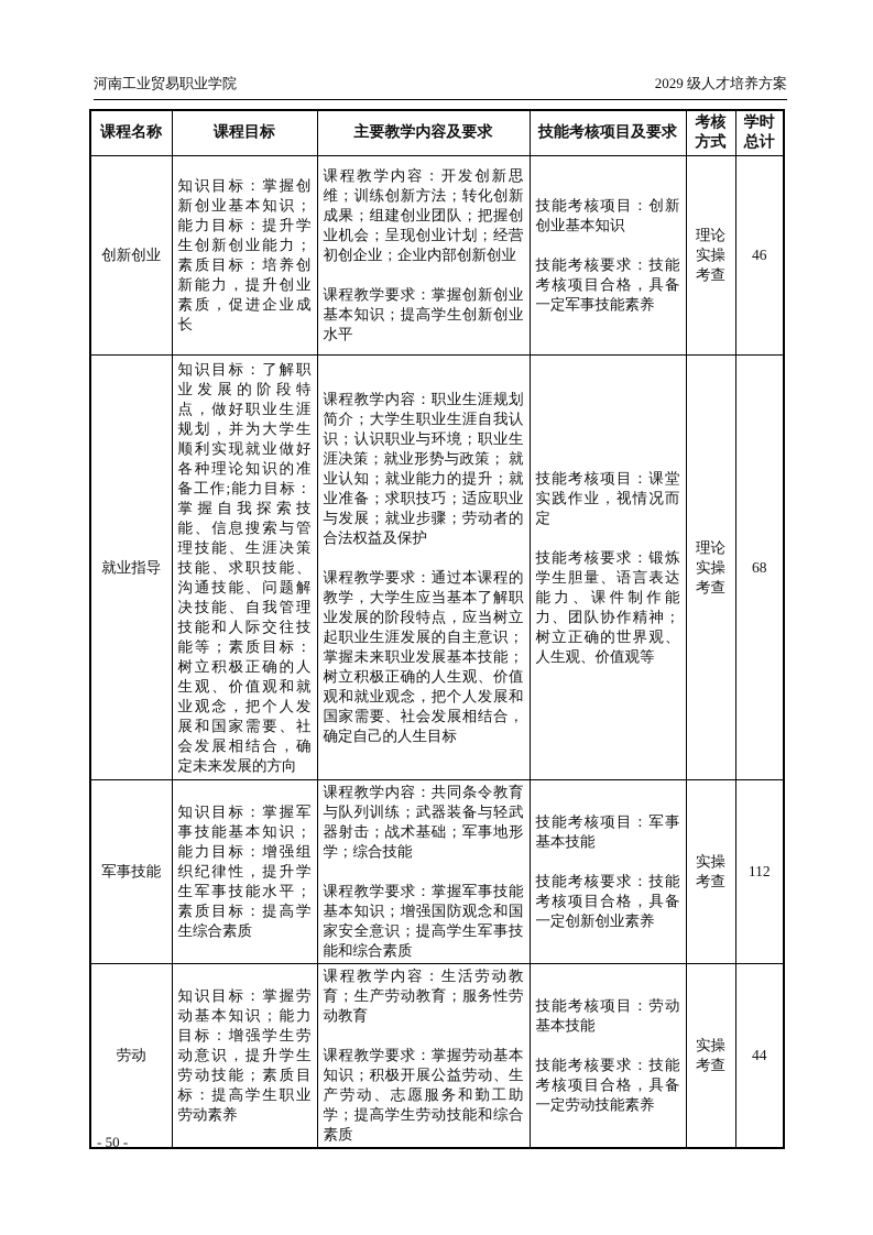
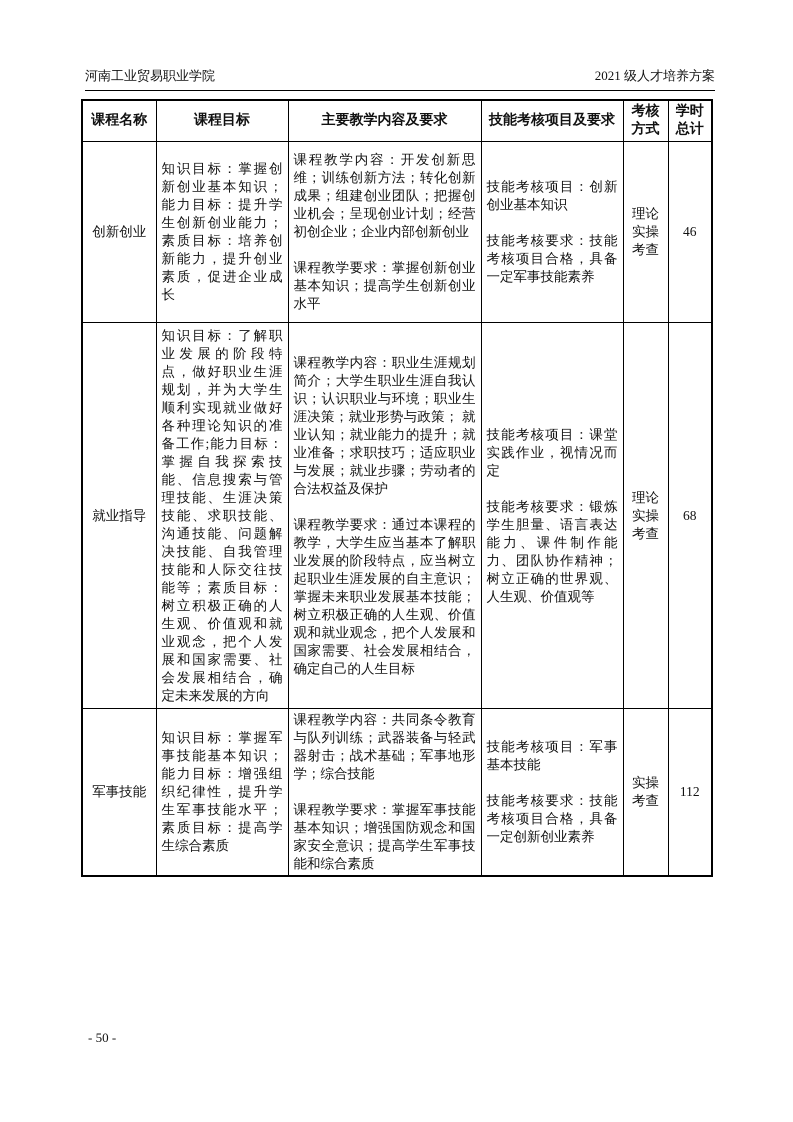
  河南工业贸易职业学院
- 2029 级人才培养方案
+ 2021 级人才培养方案
  课程名称	课程目标	主要教学内容及要求	技能考核项目及要求	考核方式	学时总计
  创新创业	知识目标：掌握创新创业基本知识；能力目标：提升学生创新创业能力；素质目标：培养创新能力，提升创业素质，促进企业成长	课程教学内容：开发创新思维；训练创新方法；转化创新成果；组建创业团队；把握创业机会；呈现创业计划；经营初创企业；企业内部创新创业 课程教学要求：掌握创新创业基本知识；提高学生创新创业水平	技能考核项目：创新创业基本知识 技能考核要求：技能考核项目合格，具备一定军事技能素养	理论 实操 考查	46
  就业指导	知识目标：了解职业发展的阶段特点，做好职业生涯规划，并为大学生顺利实现就业做好各种理论知识的准备工作;能力目标：掌握自我探索技能、信息搜索与管理技能、生涯决策技能、求职技能、沟通技能、问题解决技能、自我管理技能和人际交往技能等；素质目标：树立积极正确的人生观、价值观和就业观念，把个人发展和国家需要、社会发展相结合，确定未来发展的方向	课程教学内容：职业生涯规划简介；大学生职业生涯自我认识；认识职业与环境；职业生涯决策；就业形势与政策； 就业认知；就业能力的提升；就业准备；求职技巧；适应职业与发展；就业步骤；劳动者的合法权益及保护 课程教学要求：通过本课程的教学，大学生应当基本了解职业发展的阶段特点，应当树立起职业生涯发展的自主意识；掌握未来职业发展基本技能；树立积极正确的人生观、价值观和就业观念，把个人发展和国家需要、社会发展相结合，确定自己的人生目标	技能考核项目：课堂实践作业，视情况而定 技能考核要求：锻炼学生胆量、语言表达能力、课件制作能力、团队协作精神；树立正确的世界观、人生观、价值观等	理论 实操 考查	68
  军事技能	知识目标：掌握军事技能基本知识；能力目标：增强组织纪律性，提升学生军事技能水平；素质目标：提高学生综合素质	课程教学内容：共同条令教育与队列训练；武器装备与轻武器射击；战术基础；军事地形学；综合技能 课程教学要求：掌握军事技能基本知识；增强国防观念和国家安全意识；提高学生军事技能和综合素质	技能考核项目：军事基本技能 技能考核要求：技能考核项目合格，具备一定创新创业素养	实操 考查	112
- 劳动	知识目标：掌握劳动基本知识；能力目标：增强学生劳动意识，提升学生劳动技能；素质目标：提高学生职业劳动素养	课程教学内容：生活劳动教育；生产劳动教育；服务性劳动教育 课程教学要求：掌握劳动基本知识；积极开展公益劳动、生产劳动、志愿服务和勤工助学；提高学生劳动技能和综合素质	技能考核项目：劳动基本技能 技能考核要求：技能考核项目合格，具备一定劳动技能素养	实操 考查	44
  - 50 -
